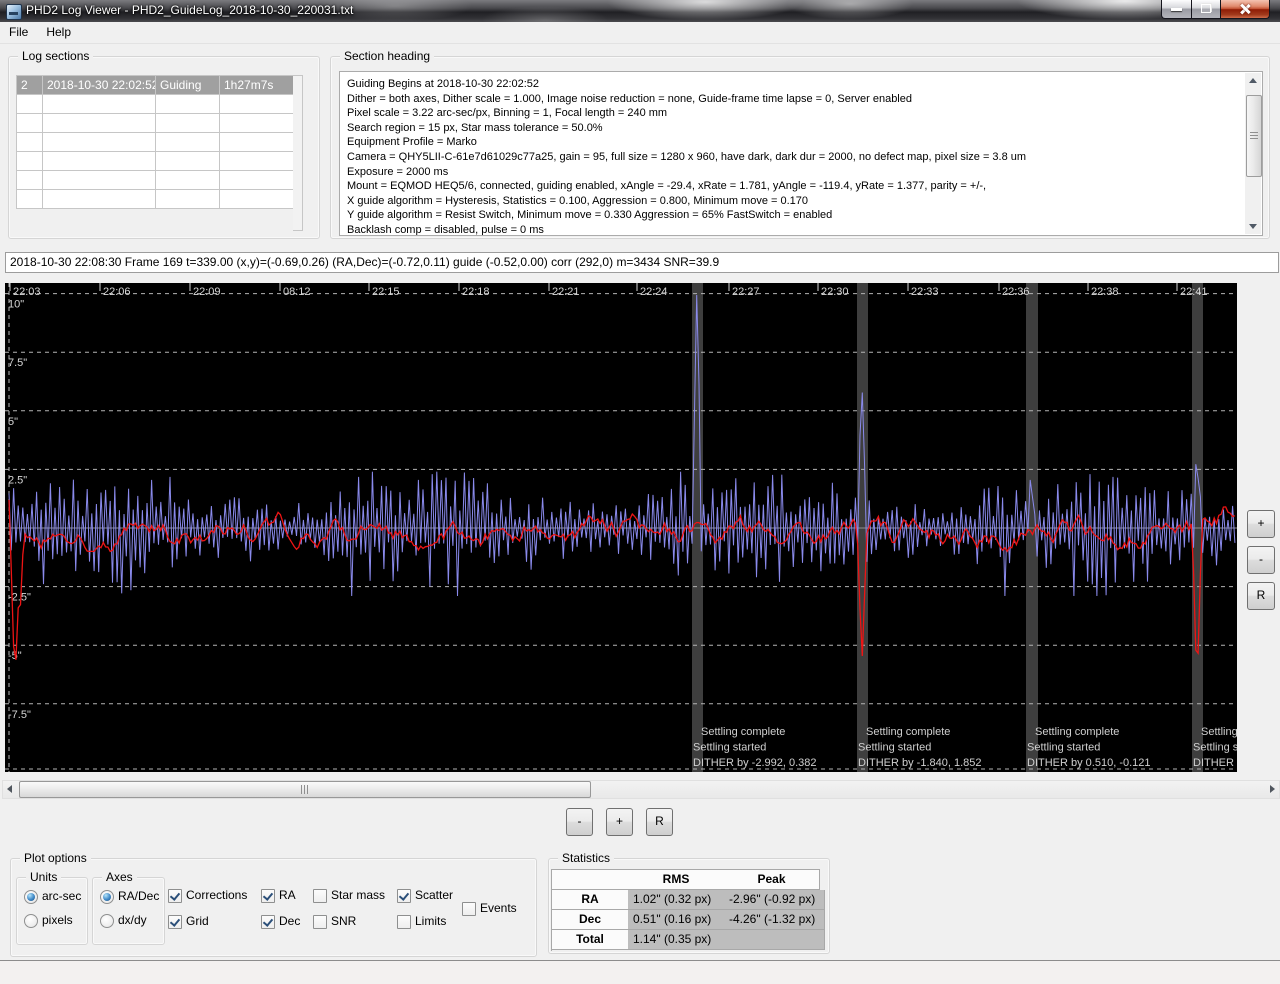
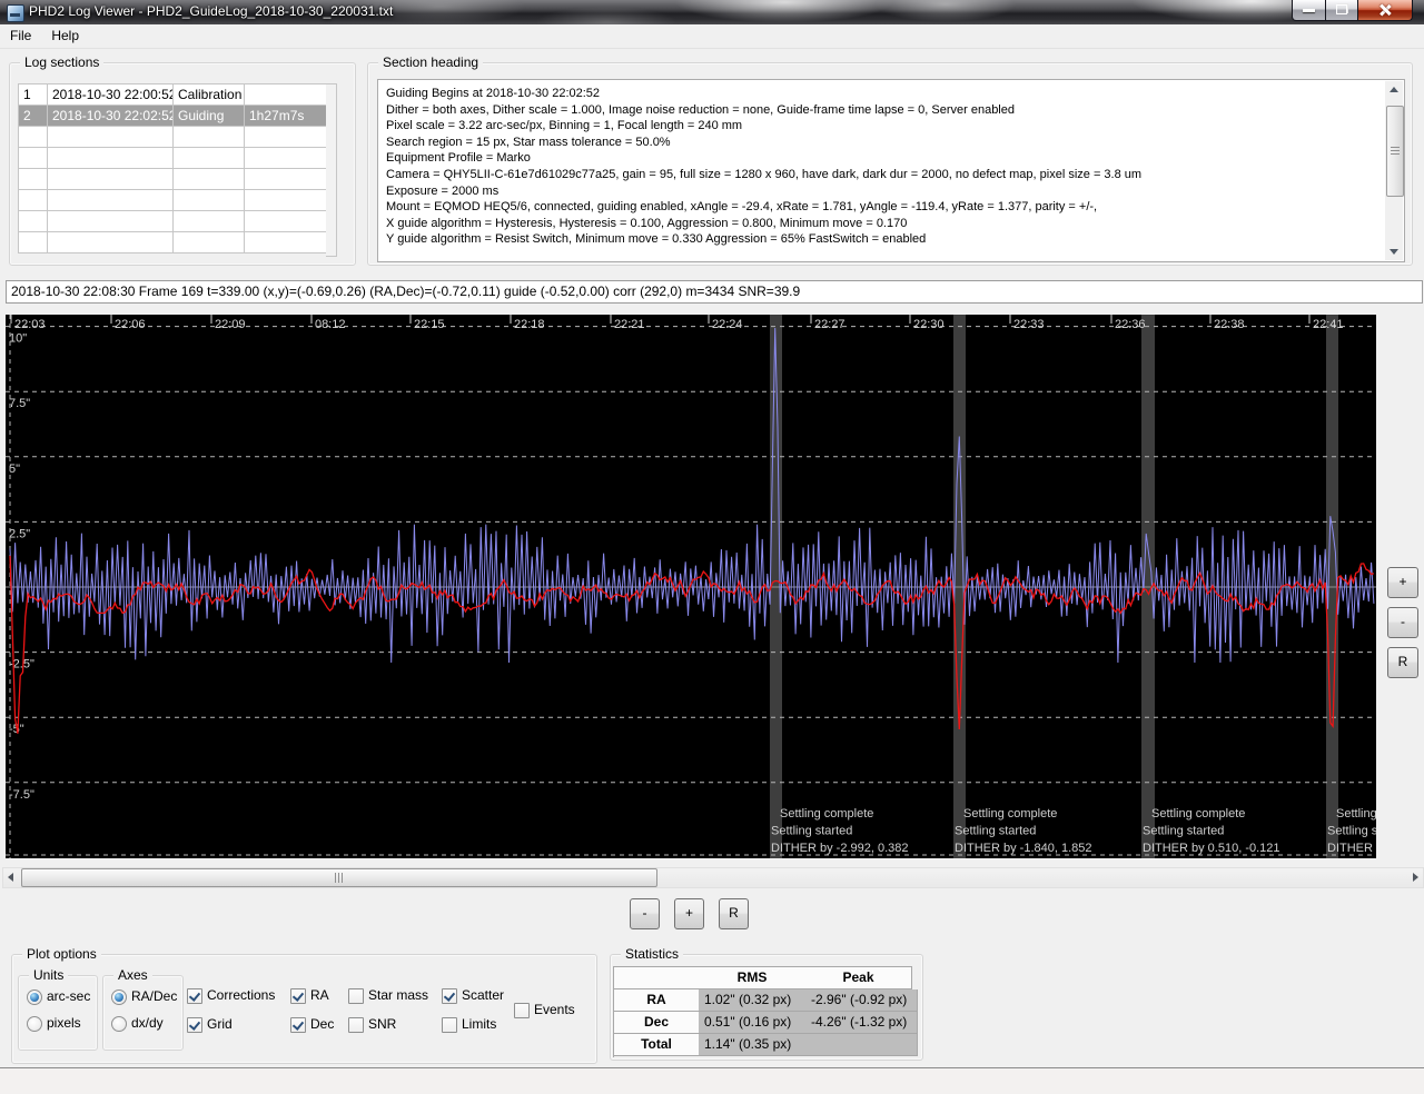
  PHD2 Log Viewer - PHD2_GuideLog_2018-10-30_220031.txt
  File Help
  Log sections
+ 1
+ 2018-10-30 22:00:52
+ Calibration
  2
  2018-10-30 22:02:52
  Guiding
  1h27m7s
  Section heading
  Guiding Begins at 2018-10-30 22:02:52
  Dither = both axes, Dither scale = 1.000, Image noise reduction = none, Guide-frame time lapse = 0, Server enabled
  Pixel scale = 3.22 arc-sec/px, Binning = 1, Focal length = 240 mm
  Search region = 15 px, Star mass tolerance = 50.0%
  Equipment Profile = Marko
  Camera = QHY5LII-C-61e7d61029c77a25, gain = 95, full size = 1280 x 960, have dark, dark dur = 2000, no defect map, pixel size = 3.8 um
  Exposure = 2000 ms
  Mount = EQMOD HEQ5/6, connected, guiding enabled, xAngle = -29.4, xRate = 1.781, yAngle = -119.4, yRate = 1.377, parity = +/-,
- X guide algorithm = Hysteresis, Statistics = 0.100, Aggression = 0.800, Minimum move = 0.170
+ X guide algorithm = Hysteresis, Hysteresis = 0.100, Aggression = 0.800, Minimum move = 0.170
  Y guide algorithm = Resist Switch, Minimum move = 0.330 Aggression = 65% FastSwitch = enabled
- Backlash comp = disabled, pulse = 0 ms
  2018-10-30 22:08:30 Frame 169 t=339.00 (x,y)=(-0.69,0.26) (RA,Dec)=(-0.72,0.11) guide (-0.52,0.00) corr (292,0) m=3434 SNR=39.9
  10"
  7.5"
  5"
  2.5"
  -2.5"
  -7.5"
  22:03
  22:06
  22:09
  08:12
  22:15
  22:18
  22:21
  22:24
  22:27
  22:30
  22:33
  22:36
  22:38
  22:41
  Settling complete
  Settling started
  DITHER by -2.992, 0.382
  Settling complete
  Settling started
  DITHER by -1.840, 1.852
  Settling complete
  Settling started
  DITHER by 0.510, -0.121
  Settling
  Settling s
  DITHER
  -
  +
  R
  +
  -
  R
  Plot options
  Units
  arc-sec
  pixels
  Axes
  RA/Dec
  dx/dy
  Corrections
  Grid
  RA
  Dec
  Star mass
  SNR
  Scatter
  Limits
  Events
  Statistics
  RMS
  Peak
  RA
  1.02" (0.32 px)
  -2.96" (-0.92 px)
  Dec
  0.51" (0.16 px)
  -4.26" (-1.32 px)
  Total
  1.14" (0.35 px)
